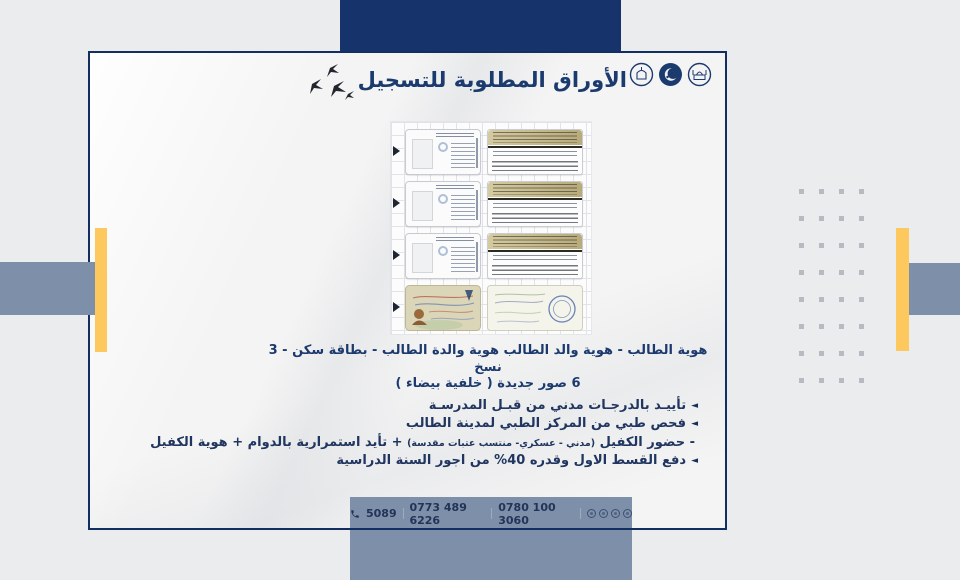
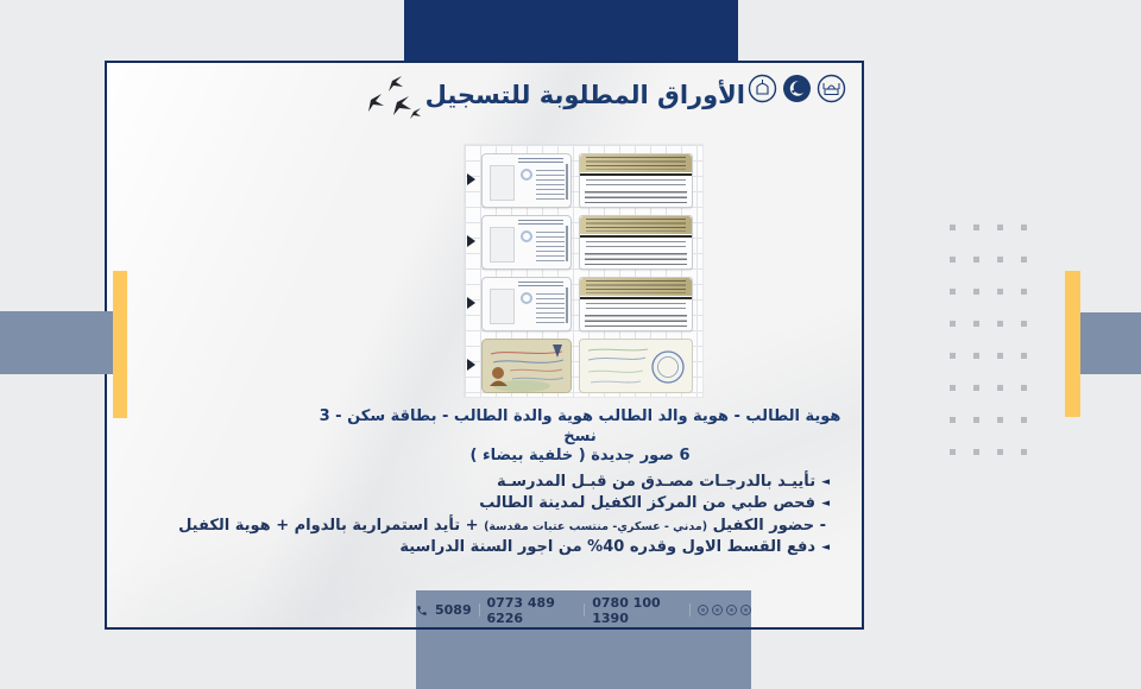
  الأوراق المطلوبة للتسجيل
  هوية الطالب - هوية والد الطالب هوية والدة الطالب - بطاقة سكن - 3 نسخ
  6 صور جديدة ( خلفية بيضاء )
- ◄تأييـد بالدرجـات مدني من قبـل المدرسـة
+ ◄تأييـد بالدرجـات مصـدق من قبـل المدرسـة
- ◄فحص طبي من المركز الطبي لمدينة الطالب
+ ◄فحص طبي من المركز الكفيل لمدينة الطالب
  - حضور الكفيل (مدني - عسكري- منتسب عتبات مقدسة) + تأيد استمرارية بالدوام + هوية الكفيل
  ◄دفع القسط الاول وقدره 40% من اجور السنة الدراسية
  5089
  0773 489 6226
- 0780 100 3060
+ 0780 100 1390
